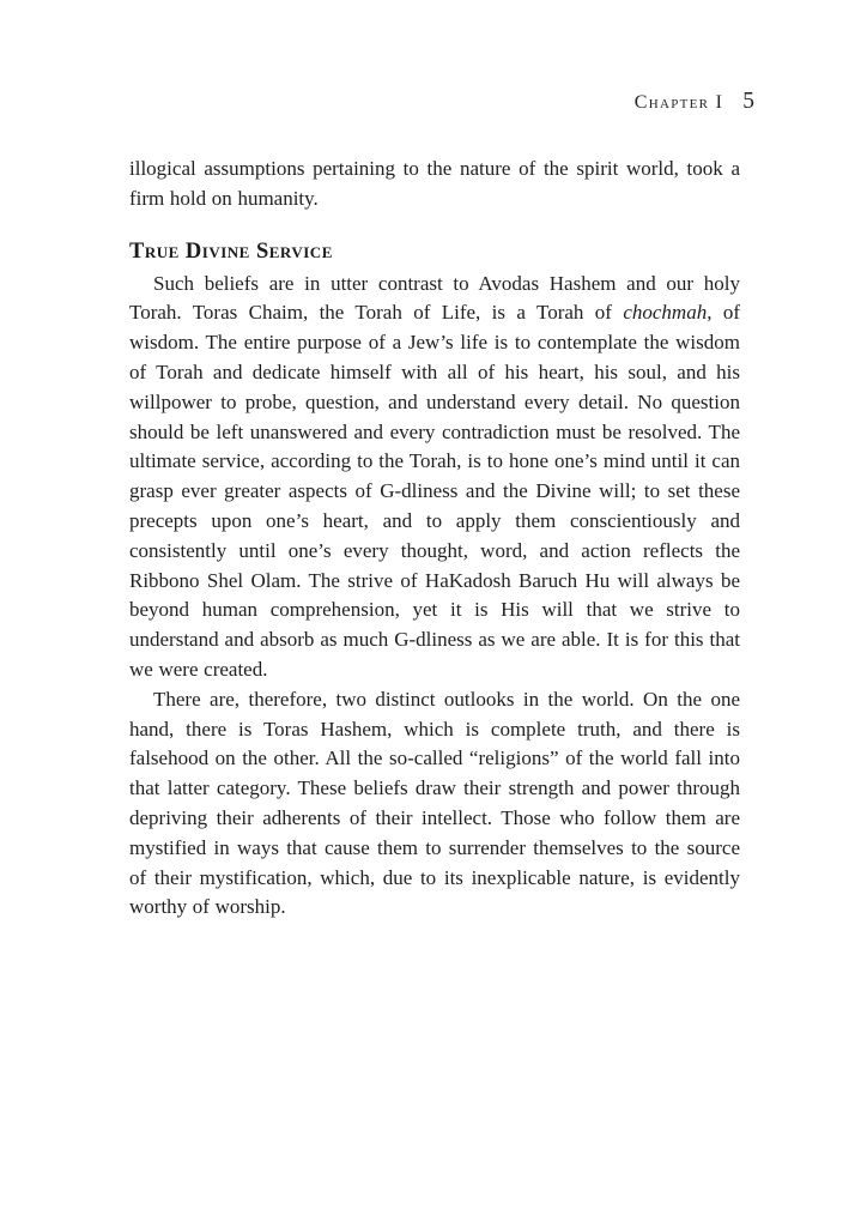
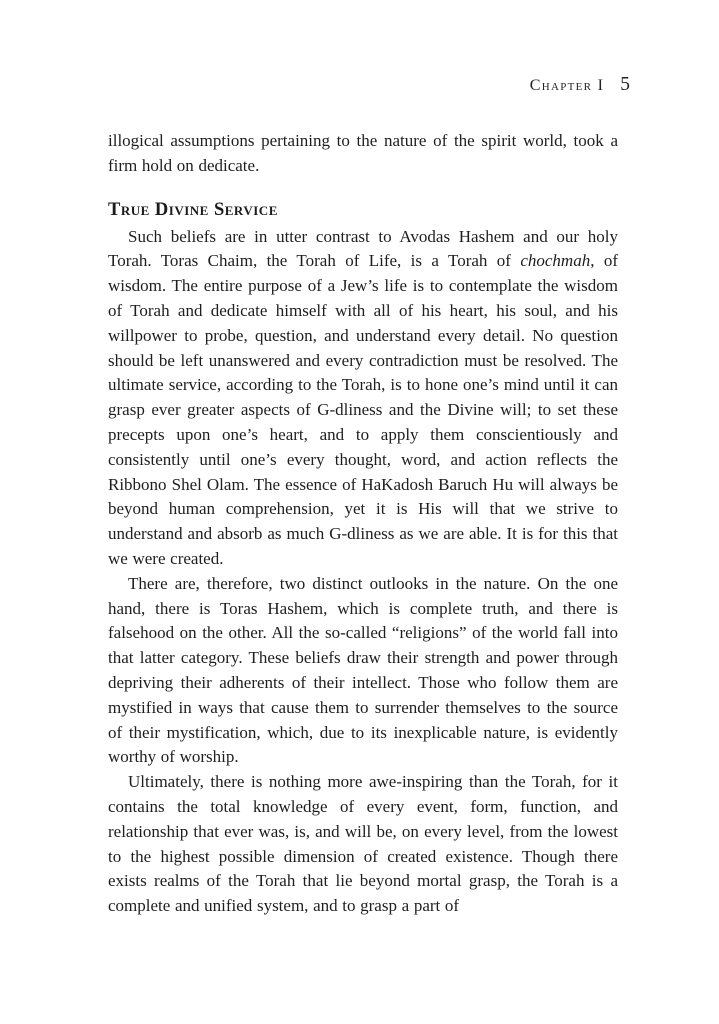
  Chapter I 5
- illogical assumptions pertaining to the nature of the spirit world, took a firm hold on humanity.
+ illogical assumptions pertaining to the nature of the spirit world, took a firm hold on dedicate.
  True Divine Service
- Such beliefs are in utter contrast to Avodas Hashem and our holy Torah. Toras Chaim, the Torah of Life, is a Torah of chochmah, of wisdom. The entire purpose of a Jew’s life is to contemplate the wisdom of Torah and dedicate himself with all of his heart, his soul, and his willpower to probe, question, and understand every detail. No question should be left unanswered and every contradiction must be resolved. The ultimate service, according to the Torah, is to hone one’s mind until it can grasp ever greater aspects of G-dliness and the Divine will; to set these precepts upon one’s heart, and to apply them conscientiously and consistently until one’s every thought, word, and action reflects the Ribbono Shel Olam. The strive of HaKadosh Baruch Hu will always be beyond human comprehension, yet it is His will that we strive to understand and absorb as much G-dliness as we are able. It is for this that we were created.
+ Such beliefs are in utter contrast to Avodas Hashem and our holy Torah. Toras Chaim, the Torah of Life, is a Torah of chochmah, of wisdom. The entire purpose of a Jew’s life is to contemplate the wisdom of Torah and dedicate himself with all of his heart, his soul, and his willpower to probe, question, and understand every detail. No question should be left unanswered and every contradiction must be resolved. The ultimate service, according to the Torah, is to hone one’s mind until it can grasp ever greater aspects of G-dliness and the Divine will; to set these precepts upon one’s heart, and to apply them conscientiously and consistently until one’s every thought, word, and action reflects the Ribbono Shel Olam. The essence of HaKadosh Baruch Hu will always be beyond human comprehension, yet it is His will that we strive to understand and absorb as much G-dliness as we are able. It is for this that we were created.
- There are, therefore, two distinct outlooks in the world. On the one hand, there is Toras Hashem, which is complete truth, and there is falsehood on the other. All the so-called “religions” of the world fall into that latter category. These beliefs draw their strength and power through depriving their adherents of their intellect. Those who follow them are mystified in ways that cause them to surrender themselves to the source of their mystification, which, due to its inexplicable nature, is evidently worthy of worship.
+ There are, therefore, two distinct outlooks in the nature. On the one hand, there is Toras Hashem, which is complete truth, and there is falsehood on the other. All the so-called “religions” of the world fall into that latter category. These beliefs draw their strength and power through depriving their adherents of their intellect. Those who follow them are mystified in ways that cause them to surrender themselves to the source of their mystification, which, due to its inexplicable nature, is evidently worthy of worship.
+ Ultimately, there is nothing more awe-inspiring than the Torah, for it contains the total knowledge of every event, form, function, and relationship that ever was, is, and will be, on every level, from the lowest to the highest possible dimension of created existence. Though there exists realms of the Torah that lie beyond mortal grasp, the Torah is a complete and unified system, and to grasp a part of
